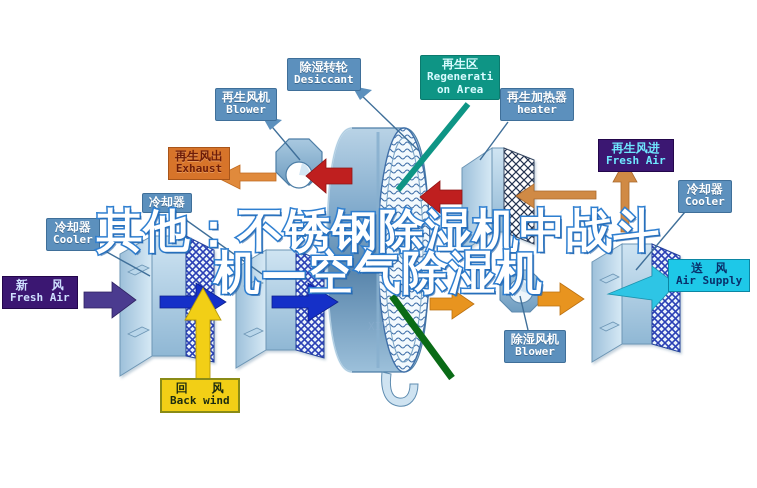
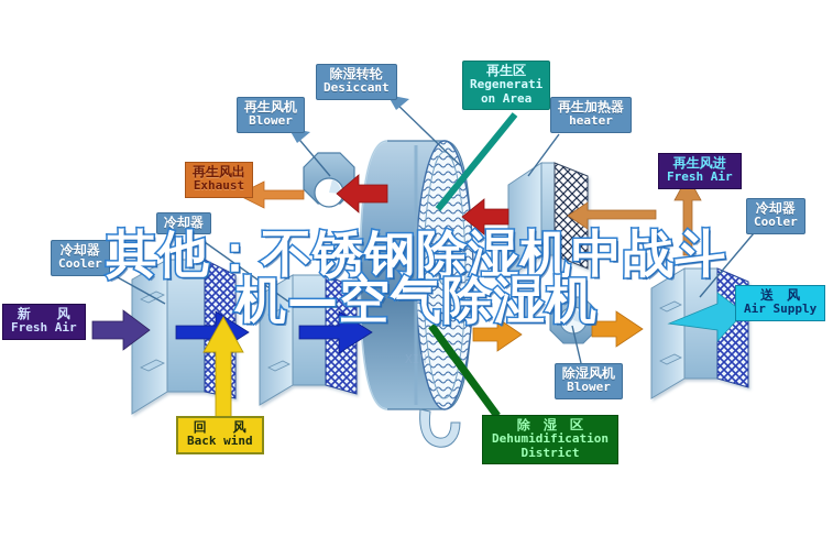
  XIN
  除湿转轮
  Desiccant
  再生风机
  Blower
  再生区
  Regenerati
  on Area
  再生加热器
  heater
  再生风出
  Exhaust
  冷却器
  Cooler
  冷却器
  再生风进
  Fresh Air
  冷却器
  Cooler
  新 风
  Fresh Air
  回 风
  Back wind
  除湿风机
  Blower
+ 除 湿 区
+ Dehumidification
+ District
  送 风
  Air Supply
  其他：不锈钢除湿机中战斗
  机—空气除湿机
